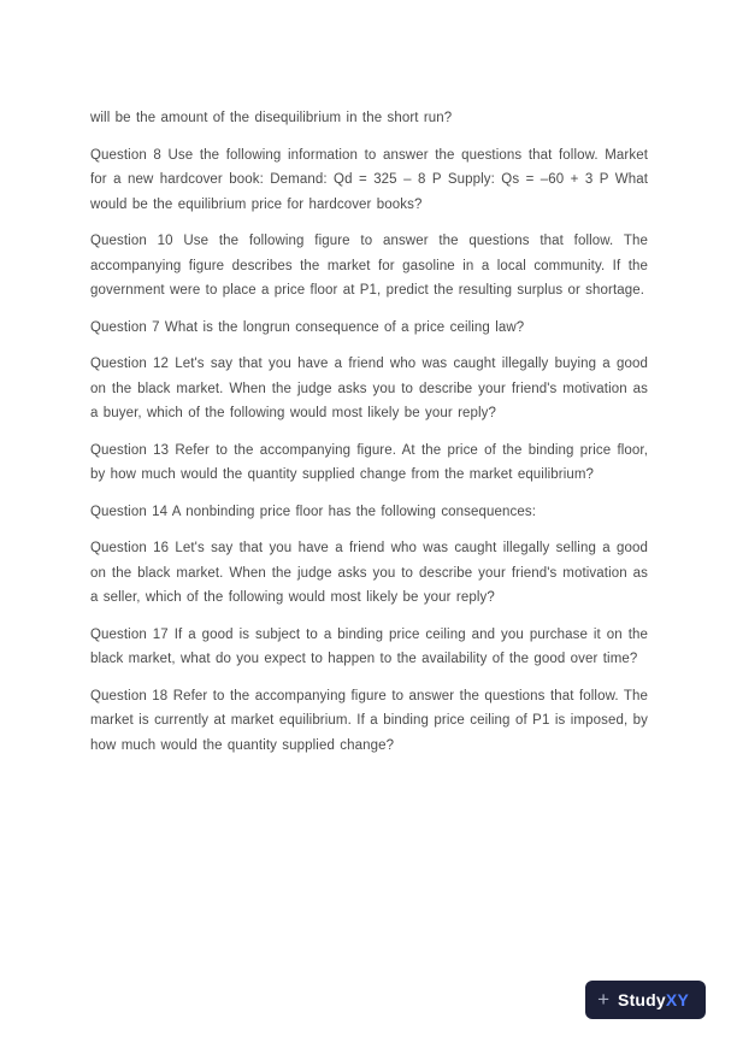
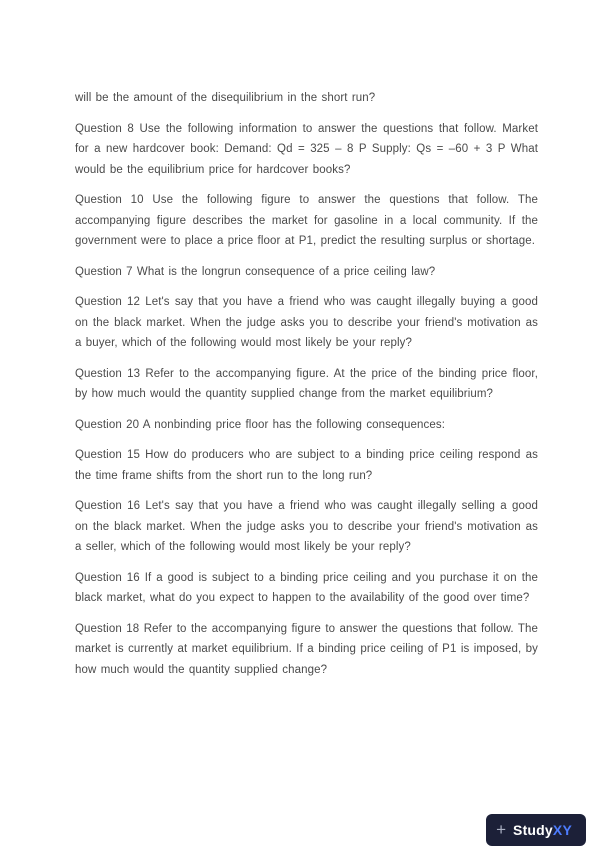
  will be the amount of the disequilibrium in the short run?
  Question 8 Use the following information to answer the questions that follow. Market for a new hardcover book: Demand: Qd = 325 – 8 P Supply: Qs = –60 + 3 P What would be the equilibrium price for hardcover books?
  Question 10 Use the following figure to answer the questions that follow. The accompanying figure describes the market for gasoline in a local community. If the government were to place a price floor at P1, predict the resulting surplus or shortage.
  Question 7 What is the longrun consequence of a price ceiling law?
  Question 12 Let's say that you have a friend who was caught illegally buying a good on the black market. When the judge asks you to describe your friend's motivation as a buyer, which of the following would most likely be your reply?
  Question 13 Refer to the accompanying figure. At the price of the binding price floor, by how much would the quantity supplied change from the market equilibrium?
- Question 14 A nonbinding price floor has the following consequences:
+ Question 20 A nonbinding price floor has the following consequences:
+ Question 15 How do producers who are subject to a binding price ceiling respond as the time frame shifts from the short run to the long run?
  Question 16 Let's say that you have a friend who was caught illegally selling a good on the black market. When the judge asks you to describe your friend's motivation as a seller, which of the following would most likely be your reply?
- Question 17 If a good is subject to a binding price ceiling and you purchase it on the black market, what do you expect to happen to the availability of the good over time?
+ Question 16 If a good is subject to a binding price ceiling and you purchase it on the black market, what do you expect to happen to the availability of the good over time?
  Question 18 Refer to the accompanying figure to answer the questions that follow. The market is currently at market equilibrium. If a binding price ceiling of P1 is imposed, by how much would the quantity supplied change?
  +
  StudyXY
